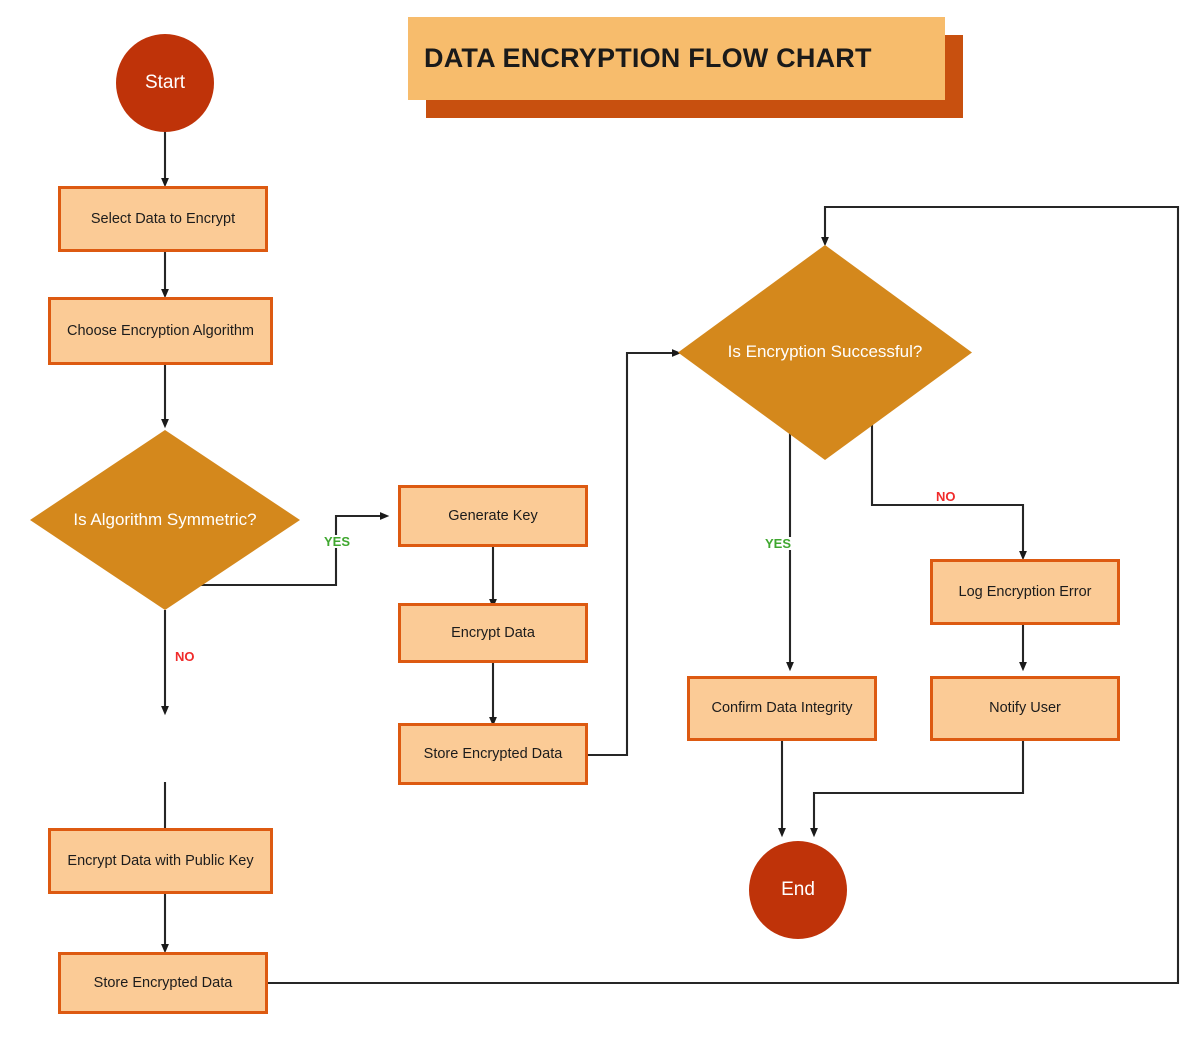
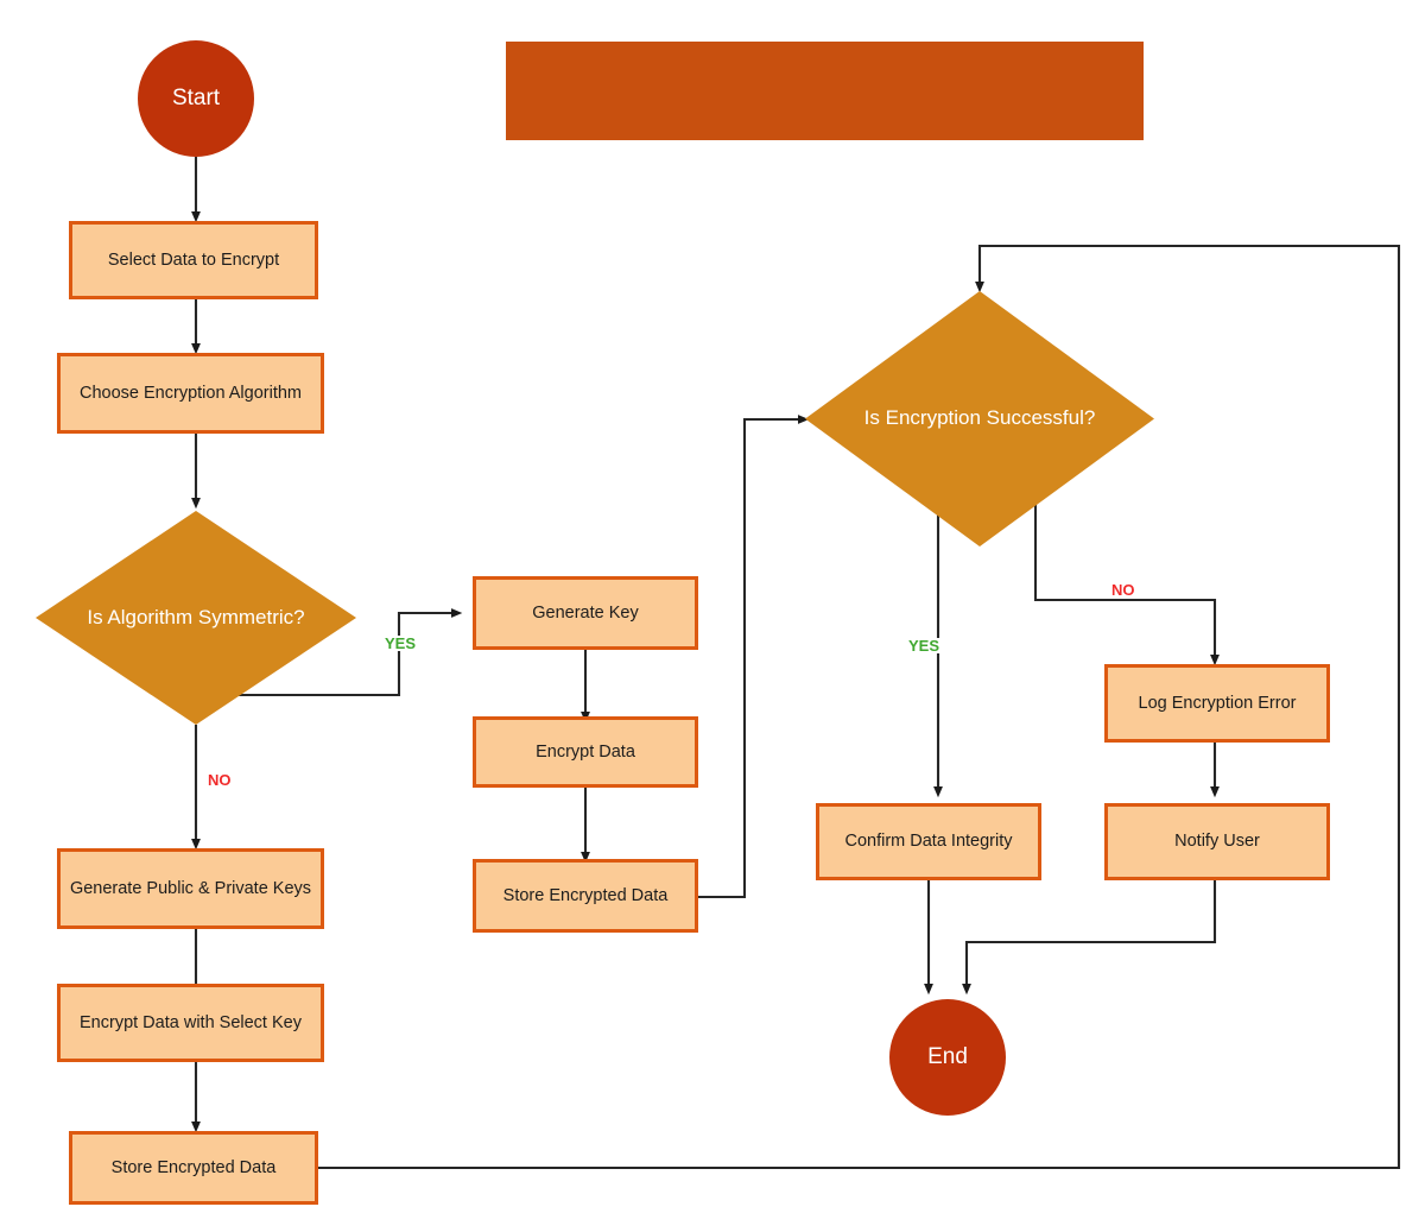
- DATA ENCRYPTION FLOW CHART
  Start
  Select Data to Encrypt
  Choose Encryption Algorithm
  Is Algorithm Symmetric?
+ Generate Public & Private Keys
- Encrypt Data with Public Key
+ Encrypt Data with Select Key
  Store Encrypted Data
  Generate Key
  Encrypt Data
  Store Encrypted Data
  Is Encryption Successful?
  Confirm Data Integrity
  Log Encryption Error
  Notify User
  End
  YES
  NO
  YES
  NO
